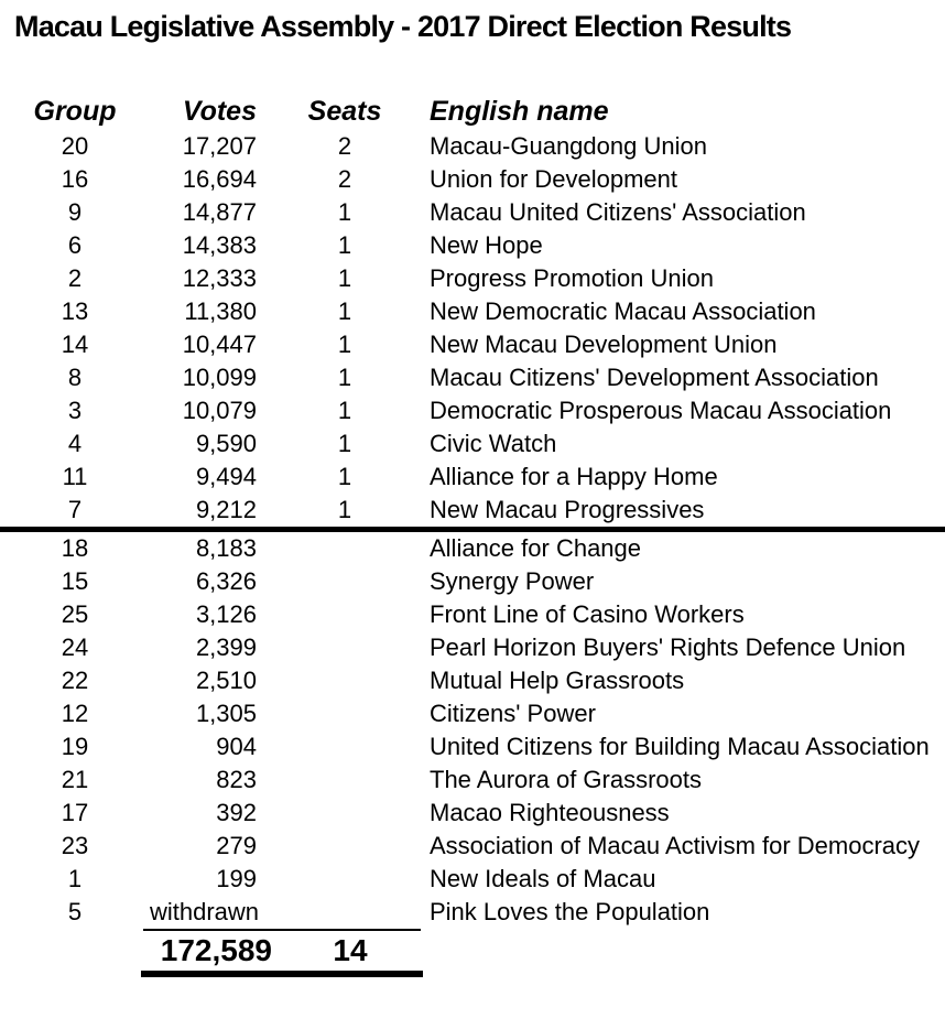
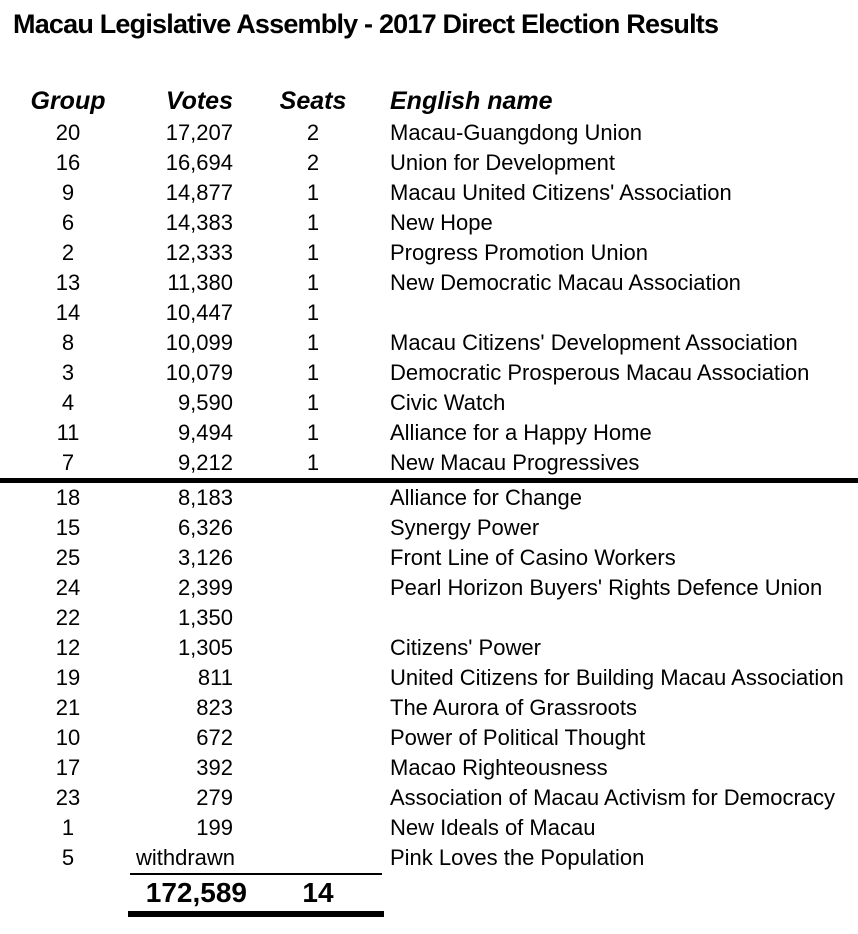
  Macau Legislative Assembly - 2017 Direct Election Results
  Group
  Votes
  Seats
  English name
  20
  17,207
  2
  Macau-Guangdong Union
  16
  16,694
  2
  Union for Development
  9
  14,877
  1
  Macau United Citizens' Association
  6
  14,383
  1
  New Hope
  2
  12,333
  1
  Progress Promotion Union
  13
  11,380
  1
  New Democratic Macau Association
  14
  10,447
  1
- New Macau Development Union
  8
  10,099
  1
  Macau Citizens' Development Association
  3
  10,079
  1
  Democratic Prosperous Macau Association
  4
  9,590
  1
  Civic Watch
  11
  9,494
  1
  Alliance for a Happy Home
  7
  9,212
  1
  New Macau Progressives
  18
  8,183
  Alliance for Change
  15
  6,326
  Synergy Power
  25
  3,126
  Front Line of Casino Workers
  24
  2,399
  Pearl Horizon Buyers' Rights Defence Union
  22
- 2,510
+ 1,350
- Mutual Help Grassroots
  12
  1,305
  Citizens' Power
  19
- 904
+ 811
  United Citizens for Building Macau Association
  21
  823
  The Aurora of Grassroots
+ 10
+ 672
+ Power of Political Thought
  17
  392
  Macao Righteousness
  23
  279
  Association of Macau Activism for Democracy
  1
  199
  New Ideals of Macau
  5
  withdrawn
  Pink Loves the Population
  172,589
  14
